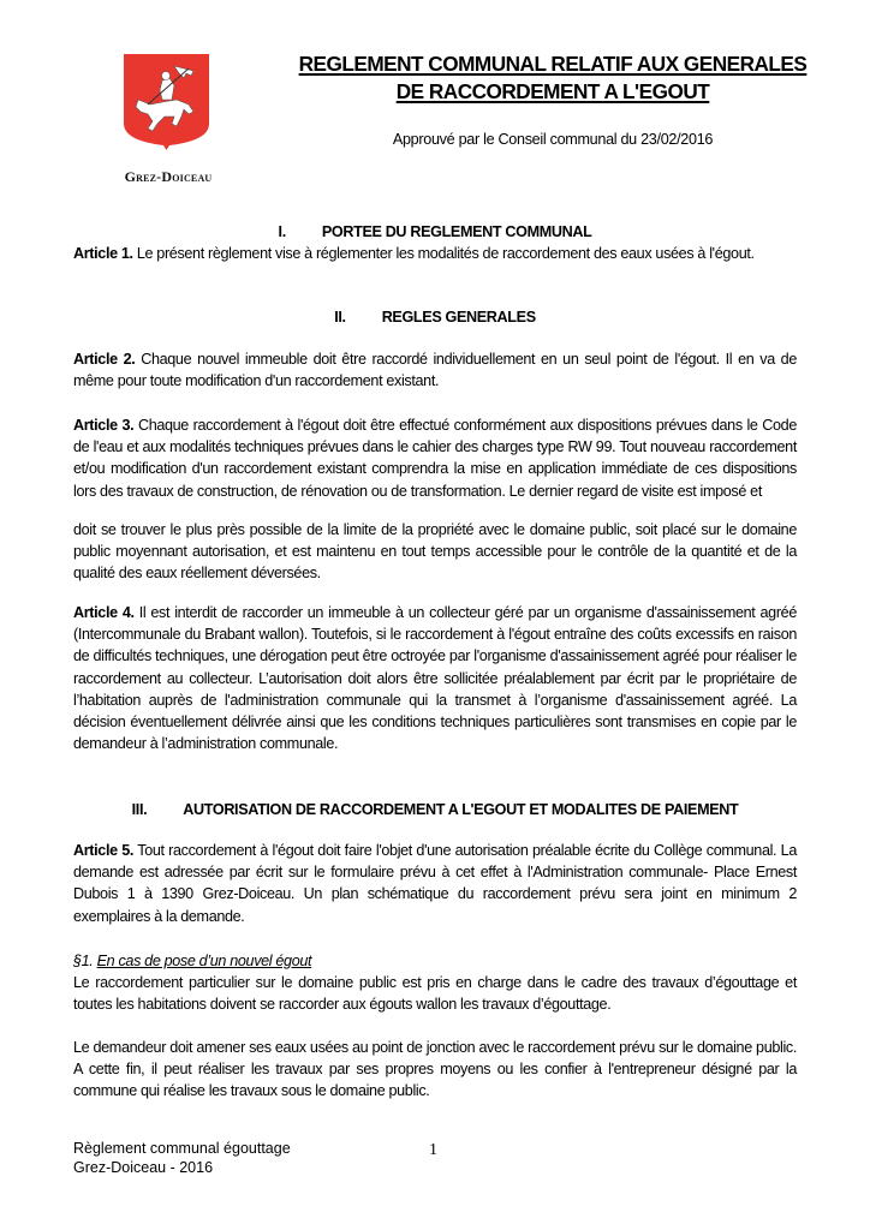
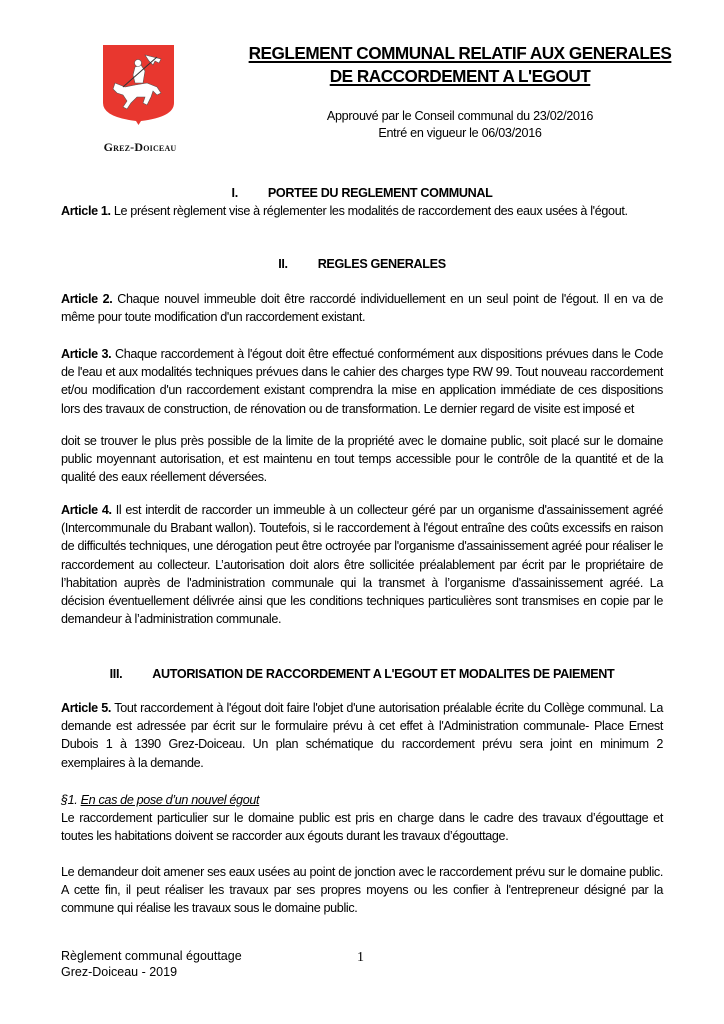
  Grez-Doiceau
  REGLEMENT COMMUNAL RELATIF AUX GENERALES
  DE RACCORDEMENT A L'EGOUT
  Approuvé par le Conseil communal du 23/02/2016
+ Entré en vigueur le 06/03/2016
  I. PORTEE DU REGLEMENT COMMUNAL
  Article 1. Le présent règlement vise à réglementer les modalités de raccordement des eaux usées à l'égout.
  II. REGLES GENERALES
  Article 2. Chaque nouvel immeuble doit être raccordé individuellement en un seul point de l'égout. Il en va de même pour toute modification d'un raccordement existant.
  Article 3. Chaque raccordement à l'égout doit être effectué conformément aux dispositions prévues dans le Code de l'eau et aux modalités techniques prévues dans le cahier des charges type RW 99. Tout nouveau raccordement et/ou modification d'un raccordement existant comprendra la mise en application immédiate de ces dispositions lors des travaux de construction, de rénovation ou de transformation. Le dernier regard de visite est imposé et
  doit se trouver le plus près possible de la limite de la propriété avec le domaine public, soit placé sur le domaine public moyennant autorisation, et est maintenu en tout temps accessible pour le contrôle de la quantité et de la qualité des eaux réellement déversées.
  Article 4. Il est interdit de raccorder un immeuble à un collecteur géré par un organisme d'assainissement agréé (Intercommunale du Brabant wallon). Toutefois, si le raccordement à l'égout entraîne des coûts excessifs en raison de difficultés techniques, une dérogation peut être octroyée par l'organisme d'assainissement agréé pour réaliser le raccordement au collecteur. L’autorisation doit alors être sollicitée préalablement par écrit par le propriétaire de l’habitation auprès de l'administration communale qui la transmet à l’organisme d'assainissement agréé. La décision éventuellement délivrée ainsi que les conditions techniques particulières sont transmises en copie par le demandeur à l’administration communale.
  III. AUTORISATION DE RACCORDEMENT A L'EGOUT ET MODALITES DE PAIEMENT
  Article 5. Tout raccordement à l'égout doit faire l'objet d'une autorisation préalable écrite du Collège communal. La demande est adressée par écrit sur le formulaire prévu à cet effet à l'Administration communale- Place Ernest Dubois 1 à 1390 Grez-Doiceau. Un plan schématique du raccordement prévu sera joint en minimum 2 exemplaires à la demande.
  §1. En cas de pose d’un nouvel égout
- Le raccordement particulier sur le domaine public est pris en charge dans le cadre des travaux d’égouttage et toutes les habitations doivent se raccorder aux égouts wallon les travaux d’égouttage.
+ Le raccordement particulier sur le domaine public est pris en charge dans le cadre des travaux d’égouttage et toutes les habitations doivent se raccorder aux égouts durant les travaux d’égouttage.
  Le demandeur doit amener ses eaux usées au point de jonction avec le raccordement prévu sur le domaine public. A cette fin, il peut réaliser les travaux par ses propres moyens ou les confier à l'entrepreneur désigné par la commune qui réalise les travaux sous le domaine public.
  Règlement communal égouttage
- Grez-Doiceau - 2016
+ Grez-Doiceau - 2019
  1
